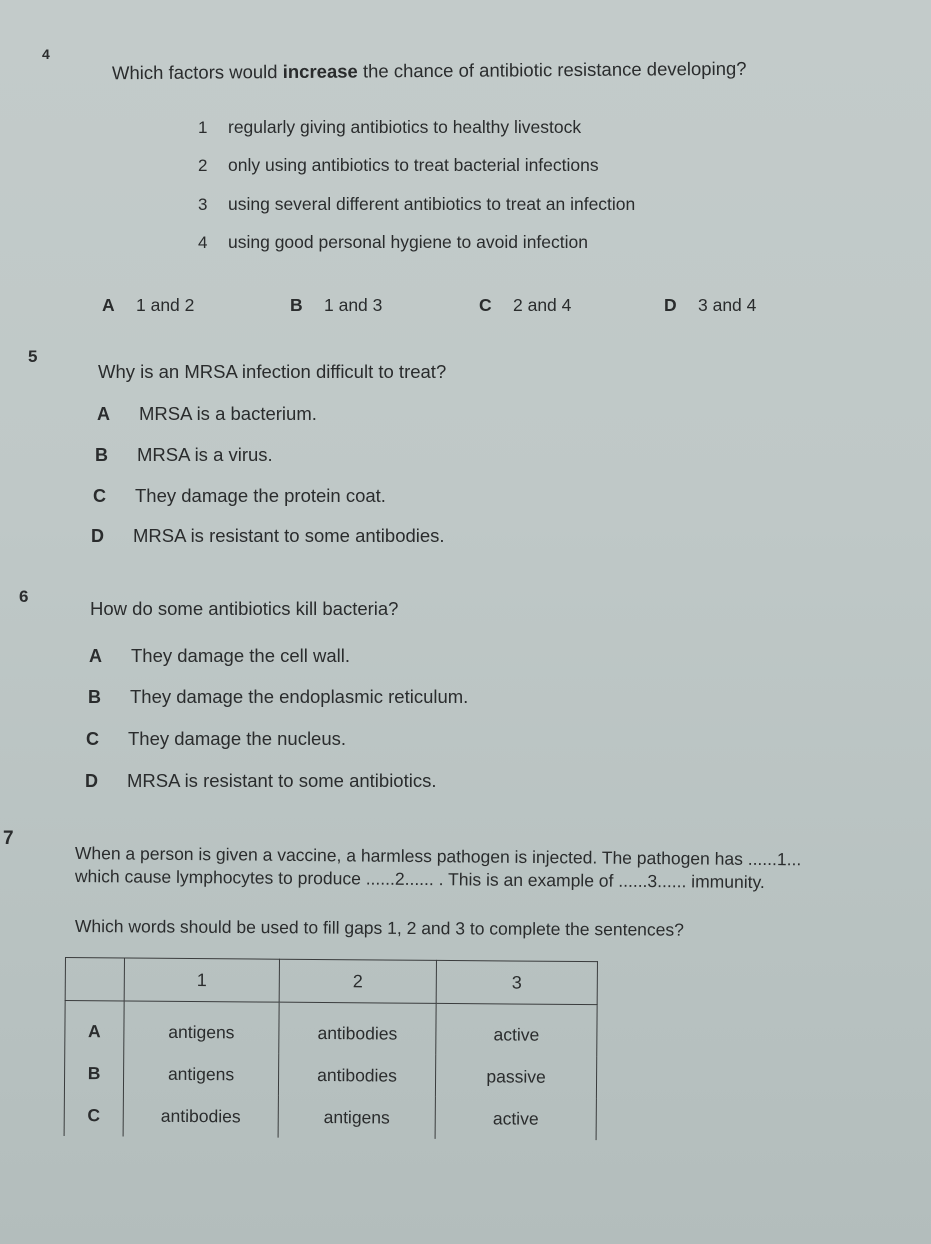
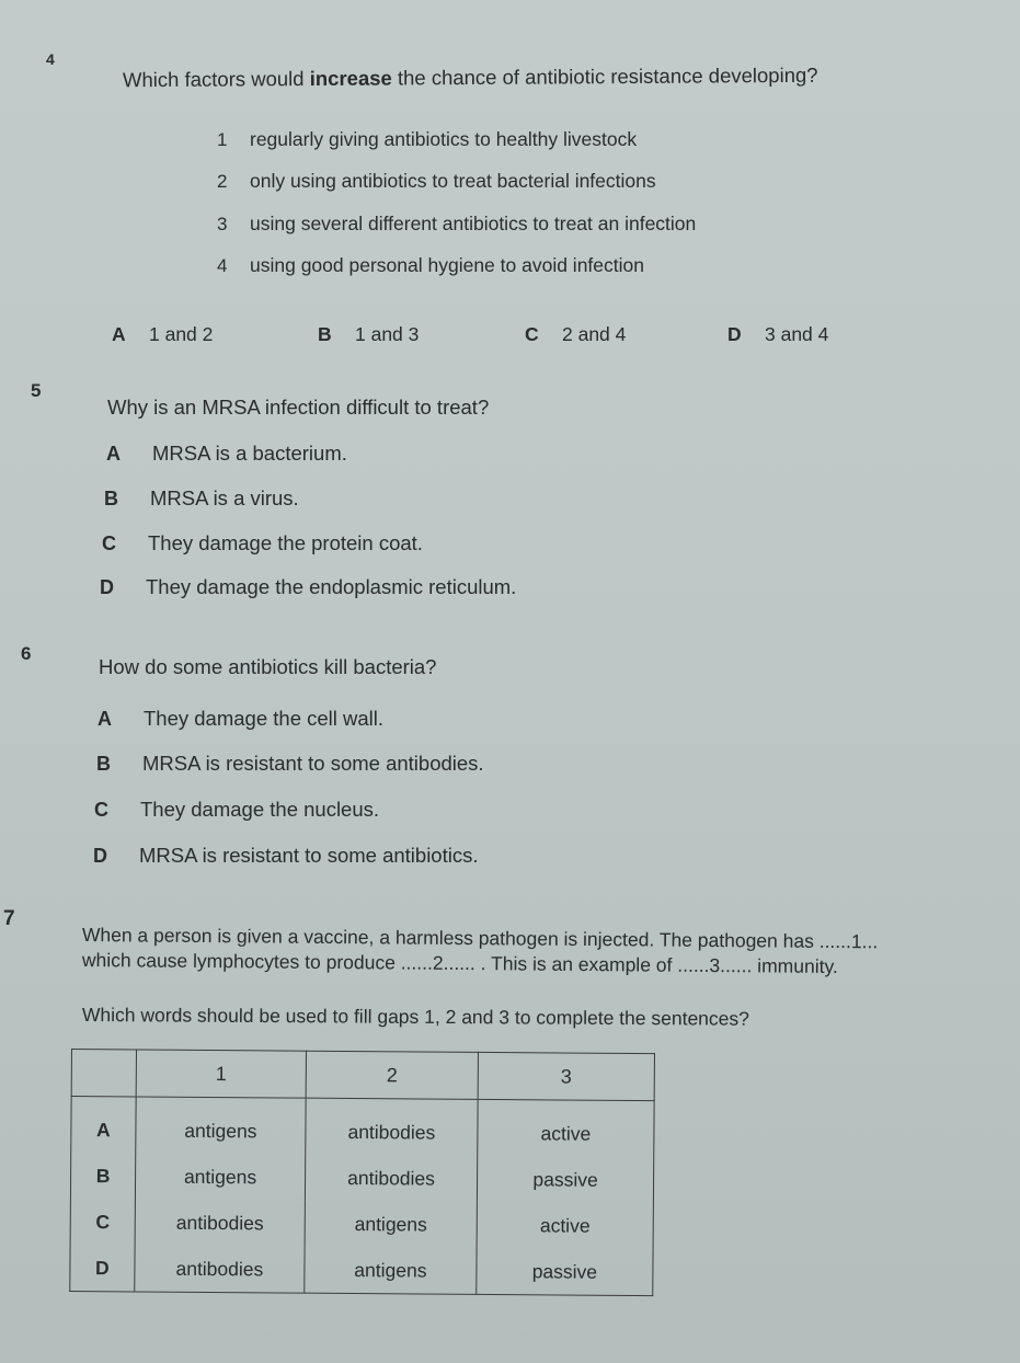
  4
  Which factors would increase the chance of antibiotic resistance developing?
  1 regularly giving antibiotics to healthy livestock
  2 only using antibiotics to treat bacterial infections
  3 using several different antibiotics to treat an infection
  4 using good personal hygiene to avoid infection
  A 1 and 2
  B 1 and 3
  C 2 and 4
  D 3 and 4
  5
  Why is an MRSA infection difficult to treat?
  A MRSA is a bacterium.
  B MRSA is a virus.
  C They damage the protein coat.
- D MRSA is resistant to some antibodies.
+ D They damage the endoplasmic reticulum.
  6
  How do some antibiotics kill bacteria?
  A They damage the cell wall.
- B They damage the endoplasmic reticulum.
+ B MRSA is resistant to some antibodies.
  C They damage the nucleus.
  D MRSA is resistant to some antibiotics.
  7
  When a person is given a vaccine, a harmless pathogen is injected. The pathogen has ......1...
  which cause lymphocytes to produce ......2...... . This is an example of ......3...... immunity.
  Which words should be used to fill gaps 1, 2 and 3 to complete the sentences?
  	1	2	3
  A	antigens	antibodies	active
  B	antigens	antibodies	passive
  C	antibodies	antigens	active
+ D	antibodies	antigens	passive
